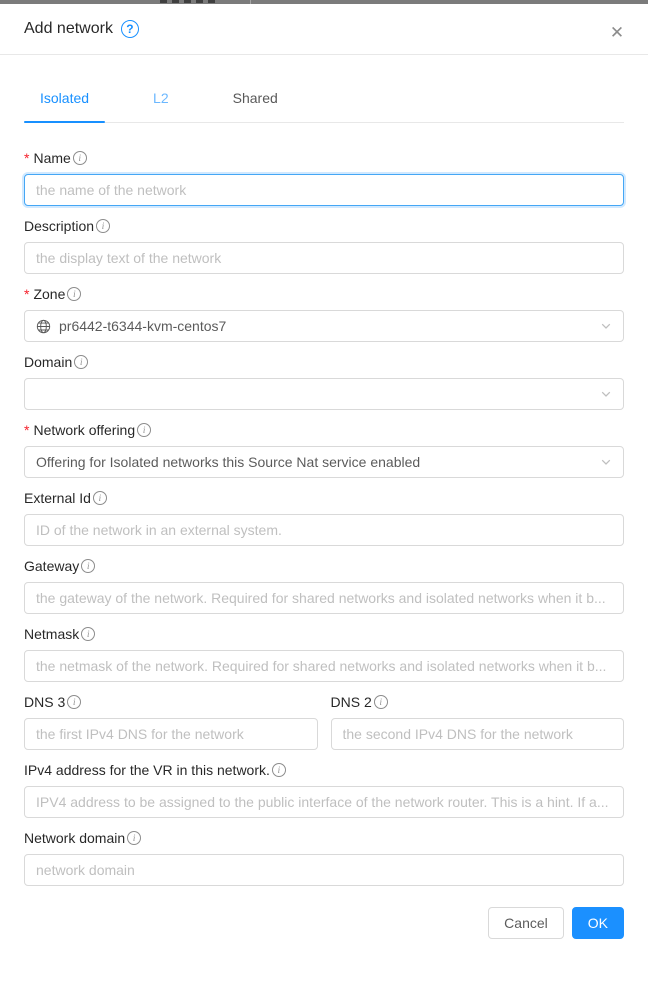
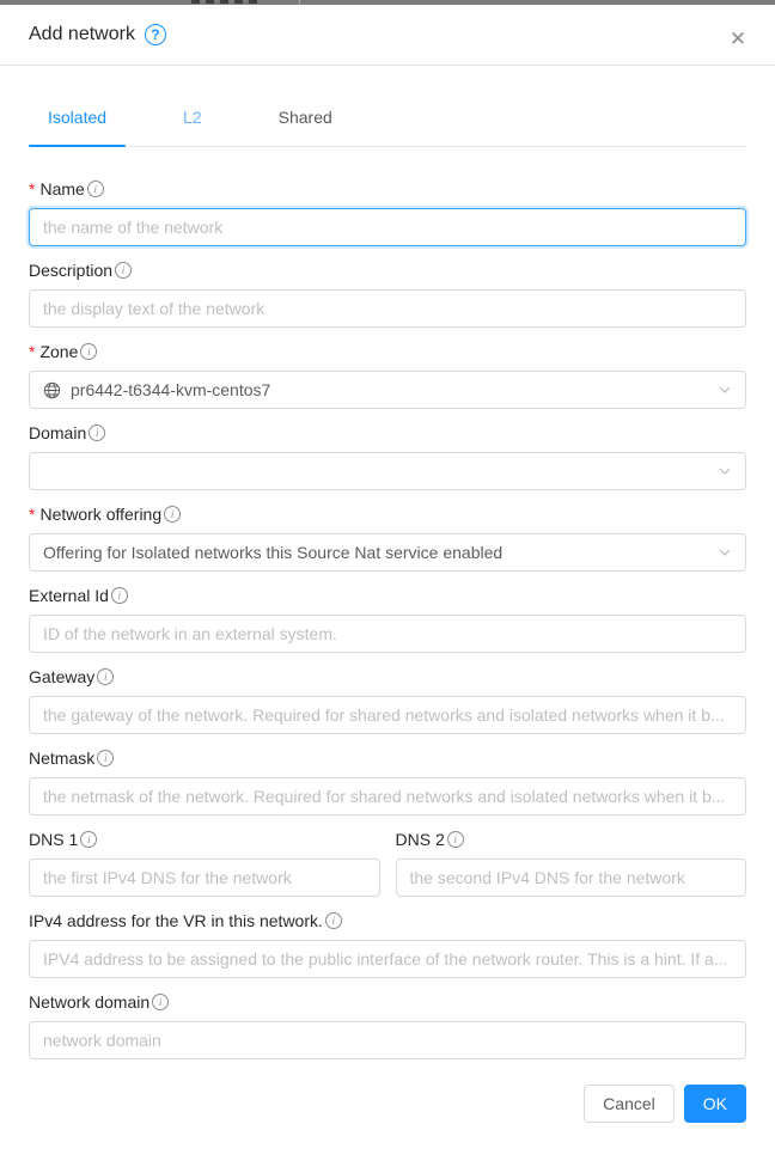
  Add network
  ?
  ✕
  Isolated
  L2
  Shared
  *
  Name
  i
  the name of the network
  Description
  i
  the display text of the network
  *
  Zone
  i
  pr6442-t6344-kvm-centos7
  Domain
  i
  *
  Network offering
  i
  Offering for Isolated networks this Source Nat service enabled
  External Id
  i
  ID of the network in an external system.
  Gateway
  i
  the gateway of the network. Required for shared networks and isolated networks when it b...
  Netmask
  i
  the netmask of the network. Required for shared networks and isolated networks when it b...
- DNS 3
+ DNS 1
  i
  the first IPv4 DNS for the network
  DNS 2
  i
  the second IPv4 DNS for the network
  IPv4 address for the VR in this network.
  i
  IPV4 address to be assigned to the public interface of the network router. This is a hint. If a...
  Network domain
  i
  network domain
  Cancel
  OK
